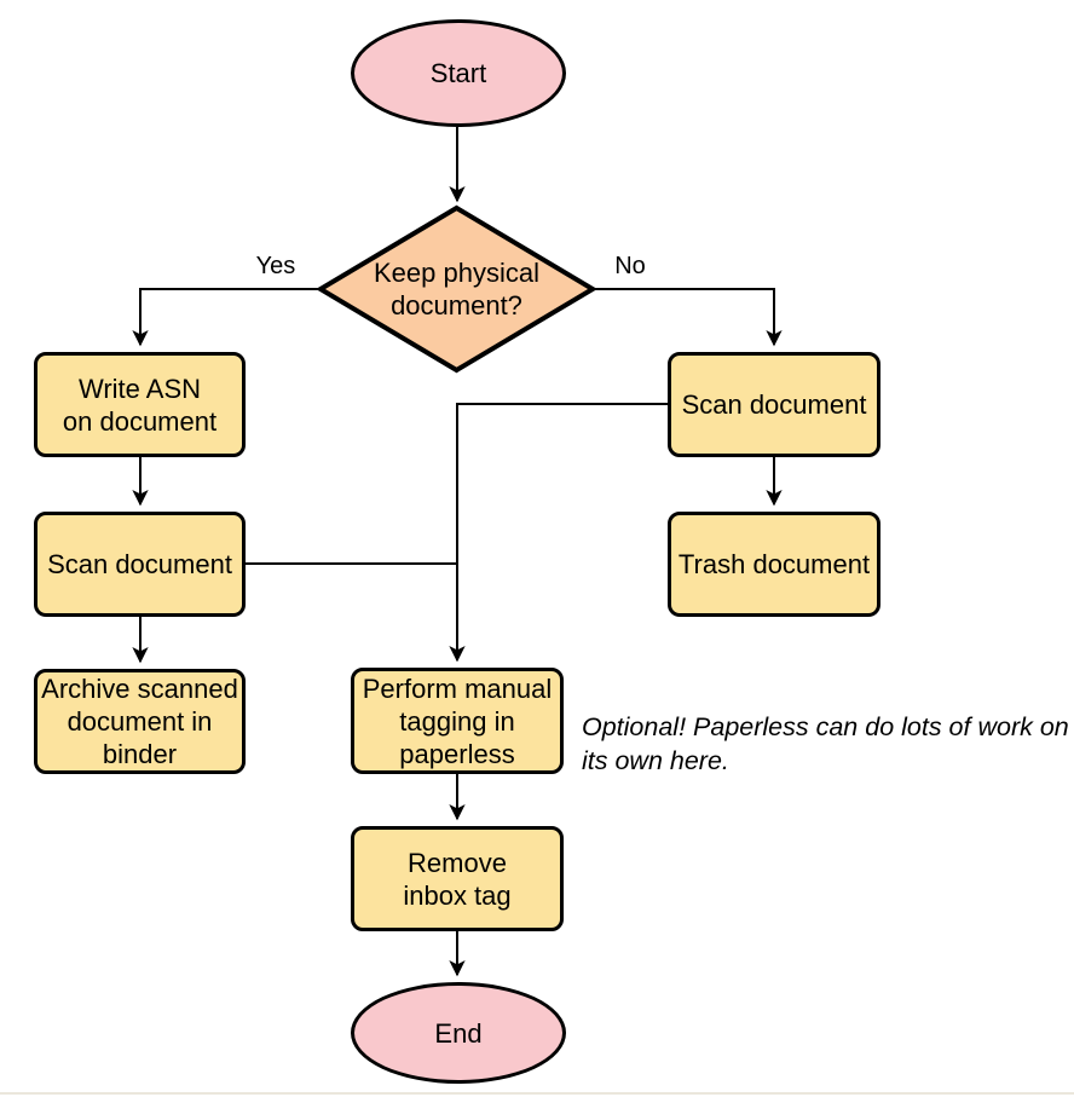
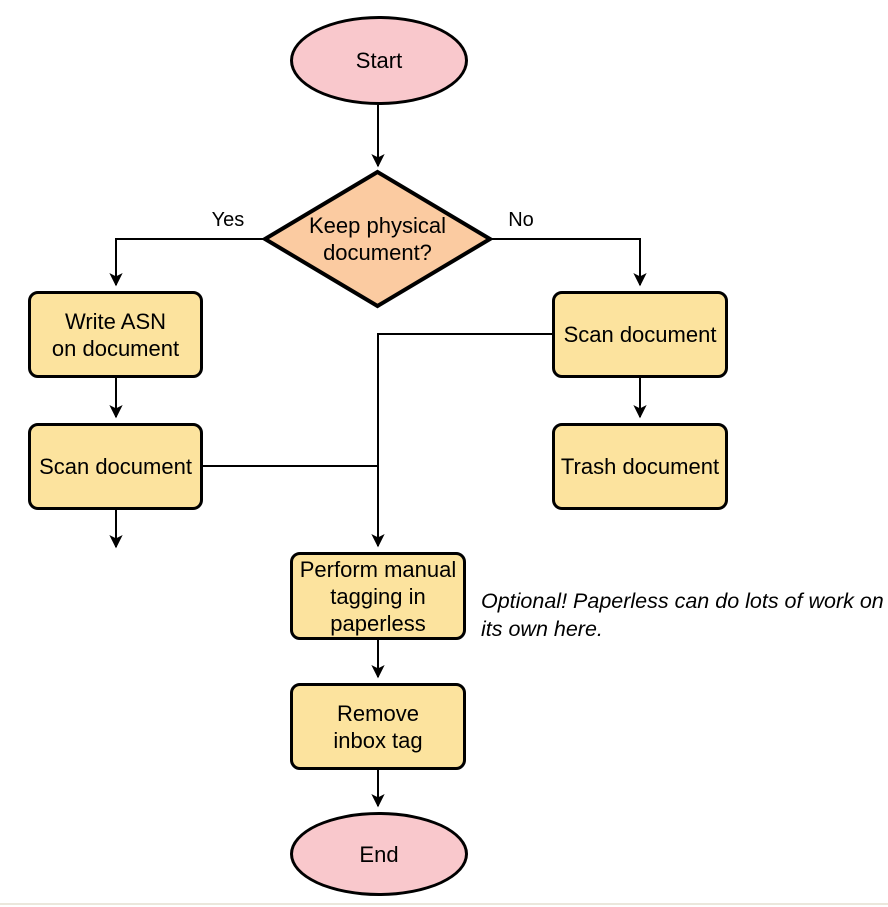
  Start
  Keep physical
  document?
  Yes
  No
  Write ASN
  on document
  Scan document
- Archive scanned
- document in
- binder
  Scan document
  Trash document
  Perform manual
  tagging in
  paperless
  Remove
  inbox tag
  End
  Optional! Paperless can do lots of work on
  its own here.
